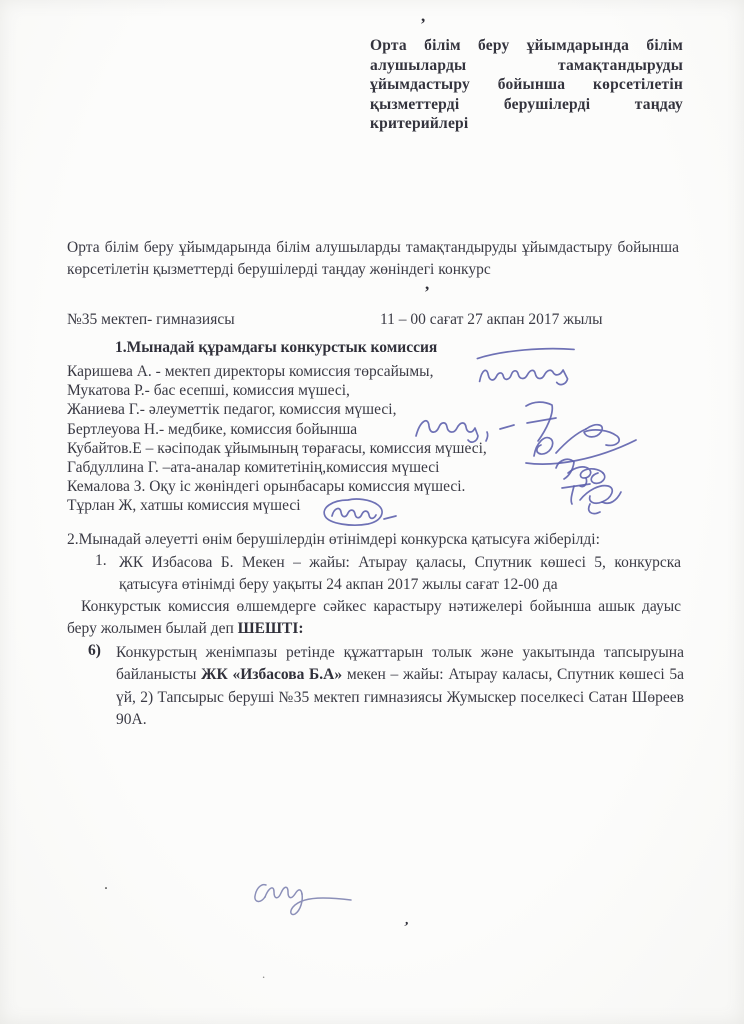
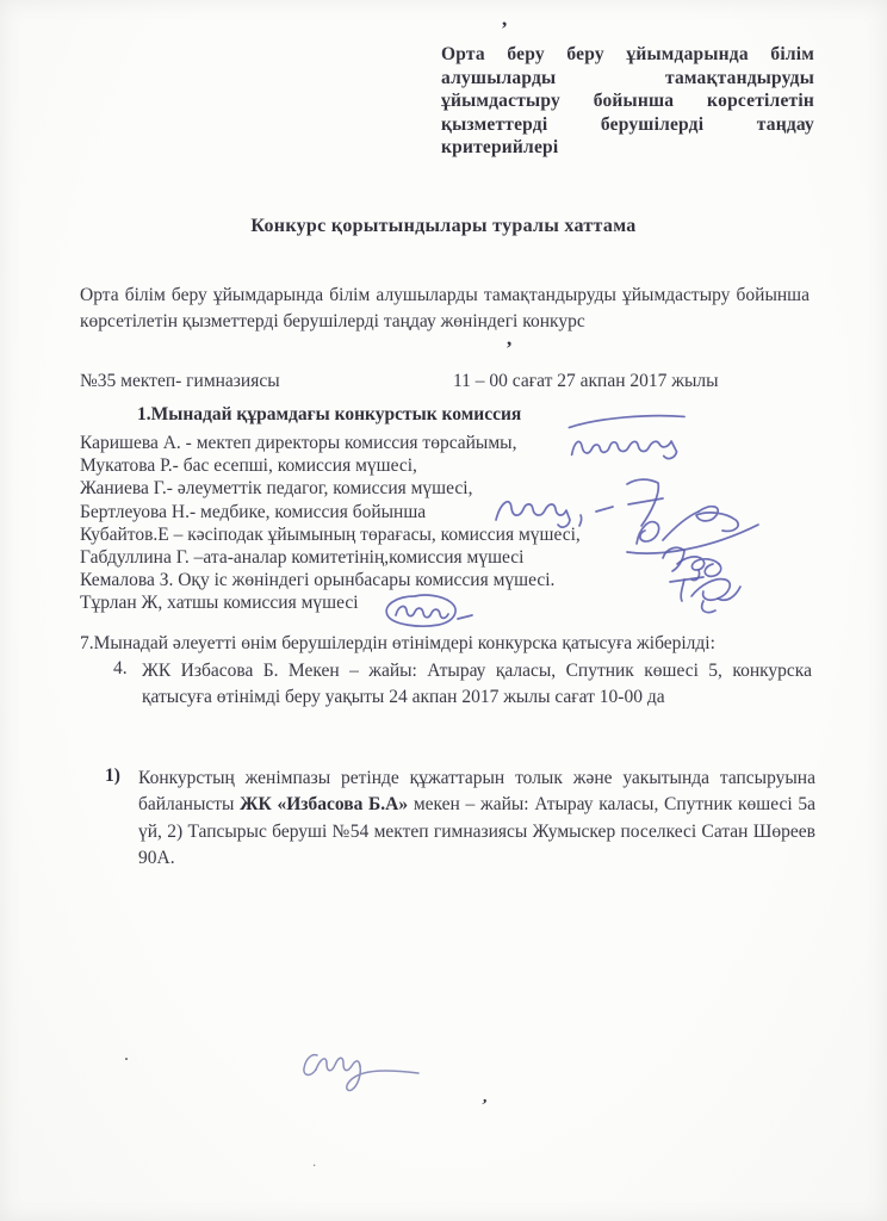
  ,
  ,
  .
  .
- Орта білім беру ұйымдарында білім алушыларды тамақтандыруды ұйымдастыру бойынша көрсетілетін қызметтерді берушілерді таңдау критерийлері
+ Орта беру беру ұйымдарында білім алушыларды тамақтандыруды ұйымдастыру бойынша көрсетілетін қызметтерді берушілерді таңдау критерийлері
+ Конкурс қорытындылары туралы хаттама
  Орта білім беру ұйымдарында білім алушыларды тамақтандыруды ұйымдастыру бойынша көрсетілетін қызметтерді берушілерді таңдау жөніндегі конкурс
  №35 мектеп- гимназиясы
  11 – 00 сағат 27 акпан 2017 жылы
  1.Мынадай құрамдағы конкурстык комиссия
  Каришева А. - мектеп директоры комиссия төрсайымы,
  Мукатова Р.- бас есепші, комиссия мүшесі,
  Жаниева Г.- әлеуметтік педагог, комиссия мүшесі,
  Бертлеуова Н.- медбике, комиссия бойынша
  Кубайтов.Е – кәсіподак ұйымының төрағасы, комиссия мүшесі,
  Габдуллина Г. –ата-аналар комитетінің,комиссия мүшесі
  Кемалова З. Оқу іс жөніндегі орынбасары комиссия мүшесі.
  Тұрлан Ж, хатшы комиссия мүшесі
- 2.Мынадай әлеуетті өнім берушілердін өтінімдері конкурска қатысуға жіберілді:
+ 7.Мынадай әлеуетті өнім берушілердін өтінімдері конкурска қатысуға жіберілді:
- 1.
+ 4.
- ЖК Избасова Б. Мекен – жайы: Атырау қаласы, Спутник көшесі 5, конкурска қатысуға өтінімді беру уақыты 24 акпан 2017 жылы сағат 12-00 да
+ ЖК Избасова Б. Мекен – жайы: Атырау қаласы, Спутник көшесі 5, конкурска қатысуға өтінімді беру уақыты 24 акпан 2017 жылы сағат 10-00 да
- Конкурстык комиссия өлшемдерге сәйкес карастыру нәтижелері бойынша ашык дауыс беру жолымен былай деп ШЕШТІ:
- 6)
+ 1)
- Конкурстың женімпазы ретінде құжаттарын толык және уакытында тапсыруына байланысты ЖК «Избасова Б.А» мекен – жайы: Атырау каласы, Спутник көшесі 5а үй, 2) Тапсырыс беруші №35 мектеп гимназиясы Жумыскер поселкесі Сатан Шөреев 90А.
+ Конкурстың женімпазы ретінде құжаттарын толык және уакытында тапсыруына байланысты ЖК «Избасова Б.А» мекен – жайы: Атырау каласы, Спутник көшесі 5а үй, 2) Тапсырыс беруші №54 мектеп гимназиясы Жумыскер поселкесі Сатан Шөреев 90А.
